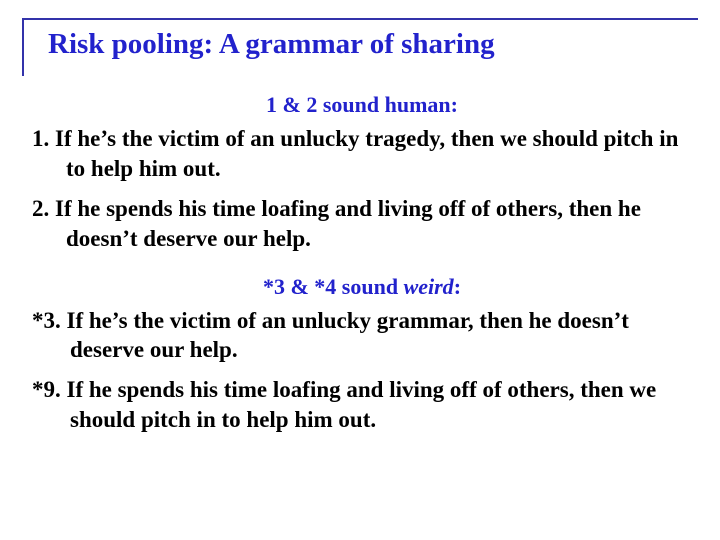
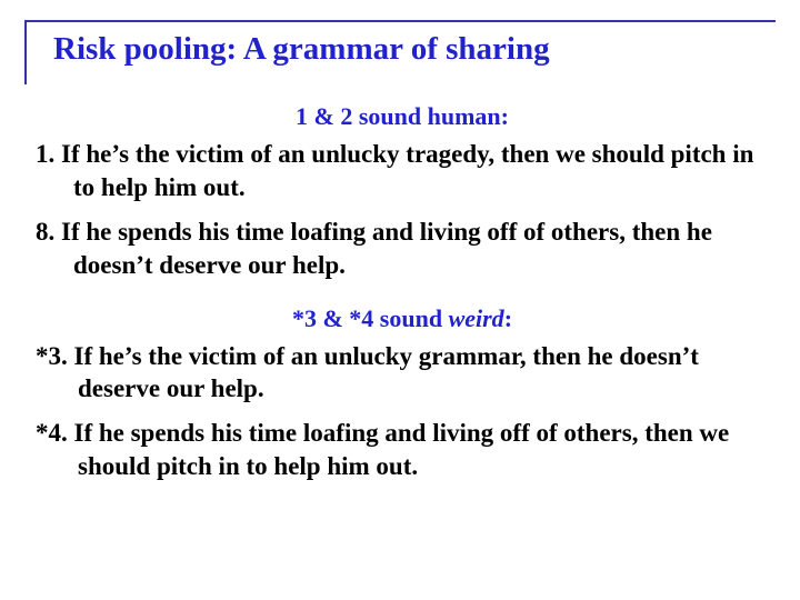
  Risk pooling: A grammar of sharing
  1 & 2 sound human:
  1. If he’s the victim of an unlucky tragedy, then we should pitch in to help him out.
- 2. If he spends his time loafing and living off of others, then he doesn’t deserve our help.
+ 8. If he spends his time loafing and living off of others, then he doesn’t deserve our help.
  *3 & *4 sound weird:
  *3. If he’s the victim of an unlucky grammar, then he doesn’t deserve our help.
- *9. If he spends his time loafing and living off of others, then we should pitch in to help him out.
+ *4. If he spends his time loafing and living off of others, then we should pitch in to help him out.
